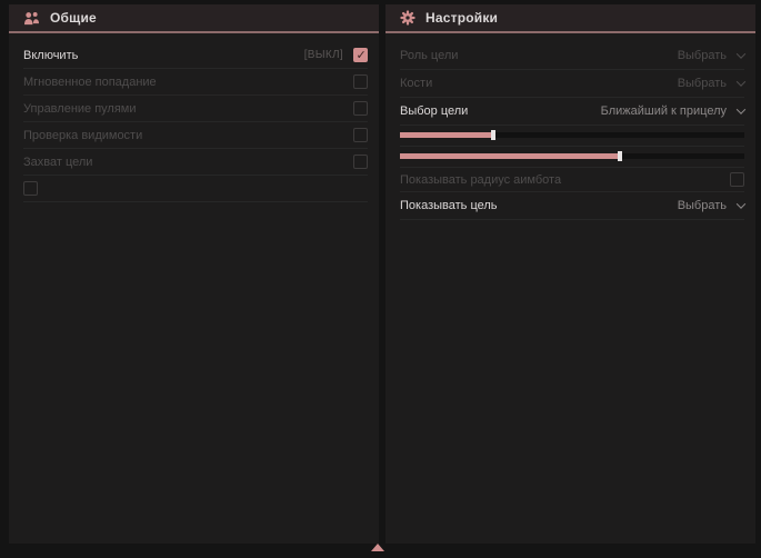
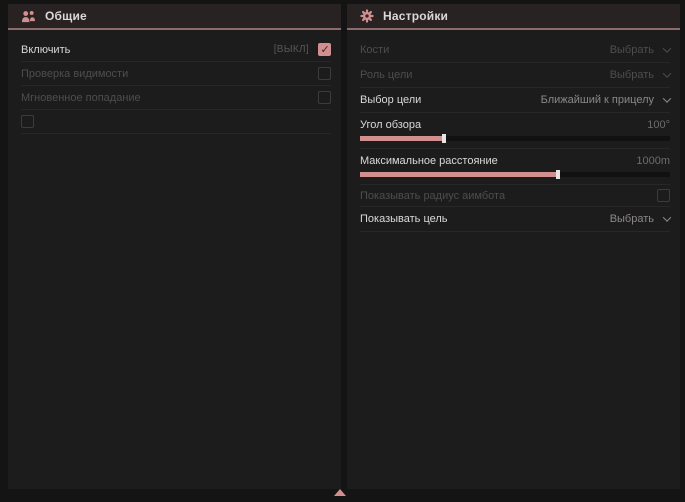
  Общие
  Включить
  [ВЫКЛ]
- Мгновенное попадание
+ Проверка видимости
- Управление пулями
- Проверка видимости
+ Мгновенное попадание
- Захват цели
  Настройки
- Роль цели
+ Кости
  Выбрать
- Кости
+ Роль цели
  Выбрать
  Выбор цели
  Ближайший к прицелу
+ Угол обзора
+ 100°
+ Максимальное расстояние
+ 1000m
  Показывать радиус аимбота
  Показывать цель
  Выбрать
